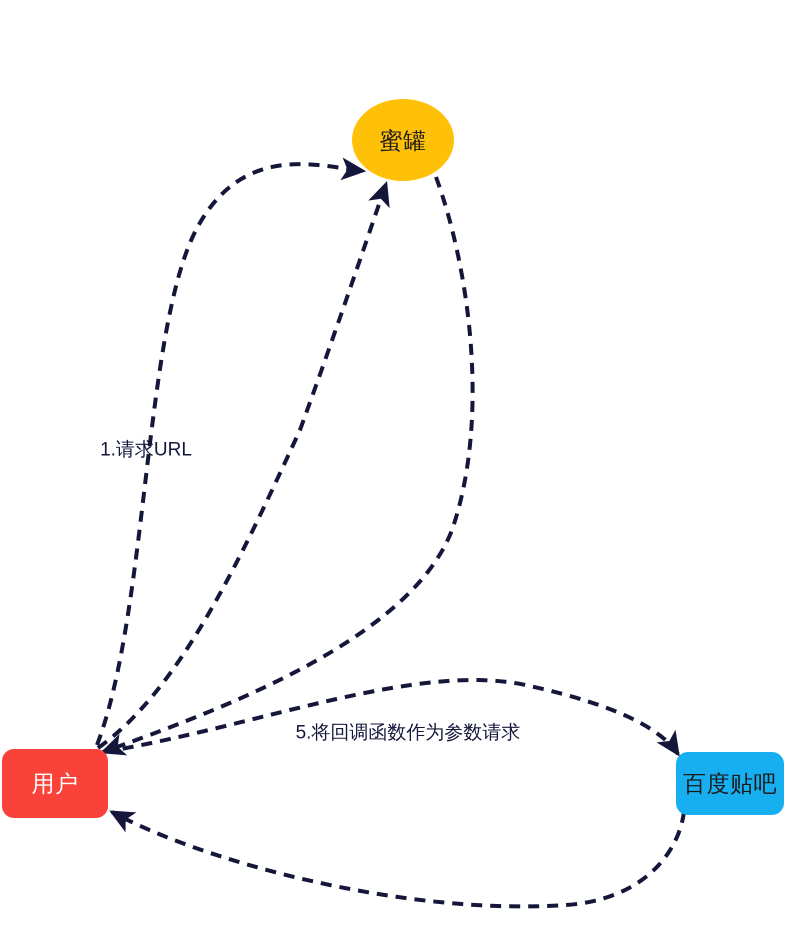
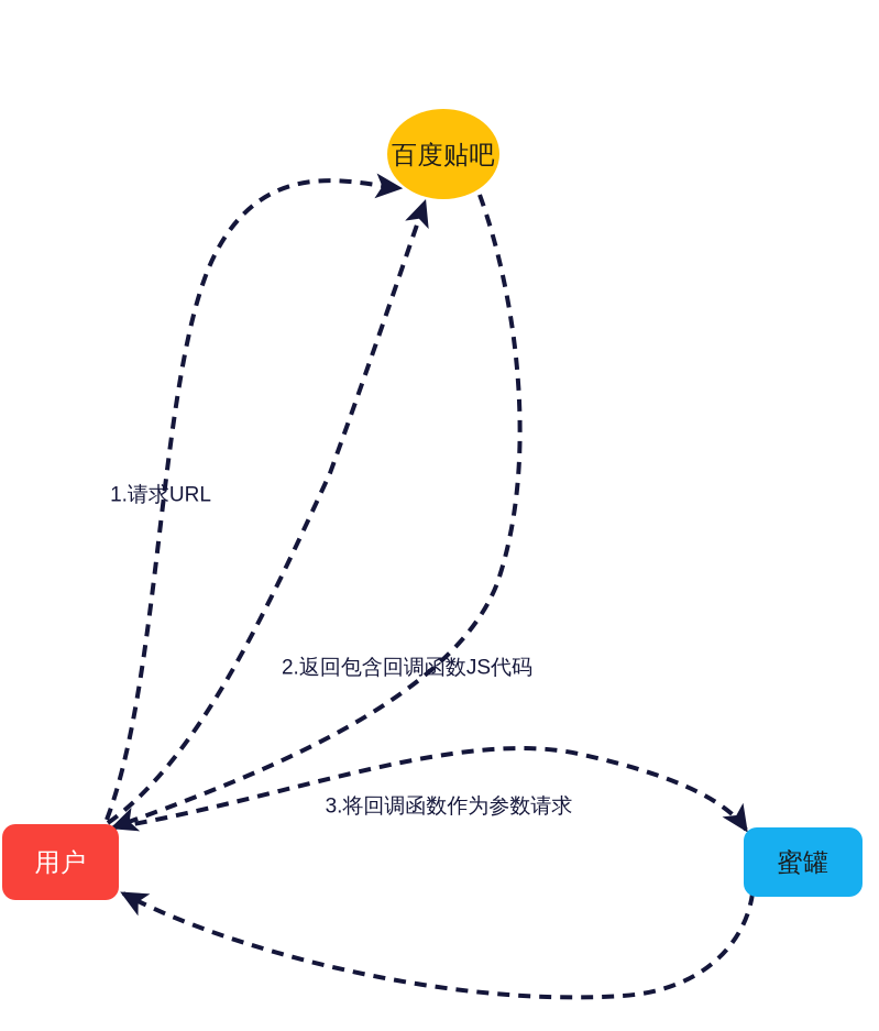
- 蜜罐
+ 百度贴吧
  用户
- 百度贴吧
+ 蜜罐
  1.请求URL
+ 2.返回包含回调函数JS代码
- 5.将回调函数作为参数请求
+ 3.将回调函数作为参数请求
